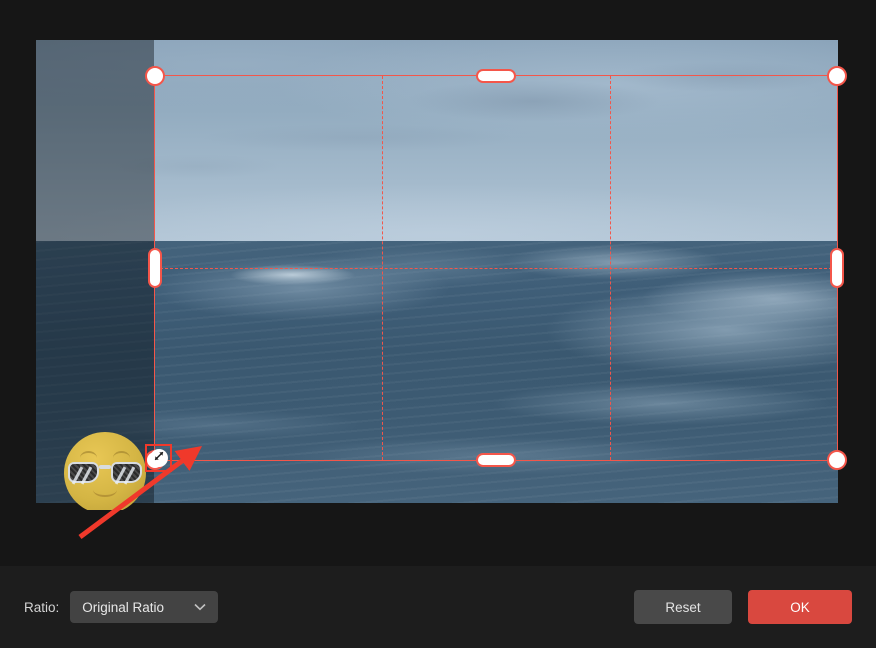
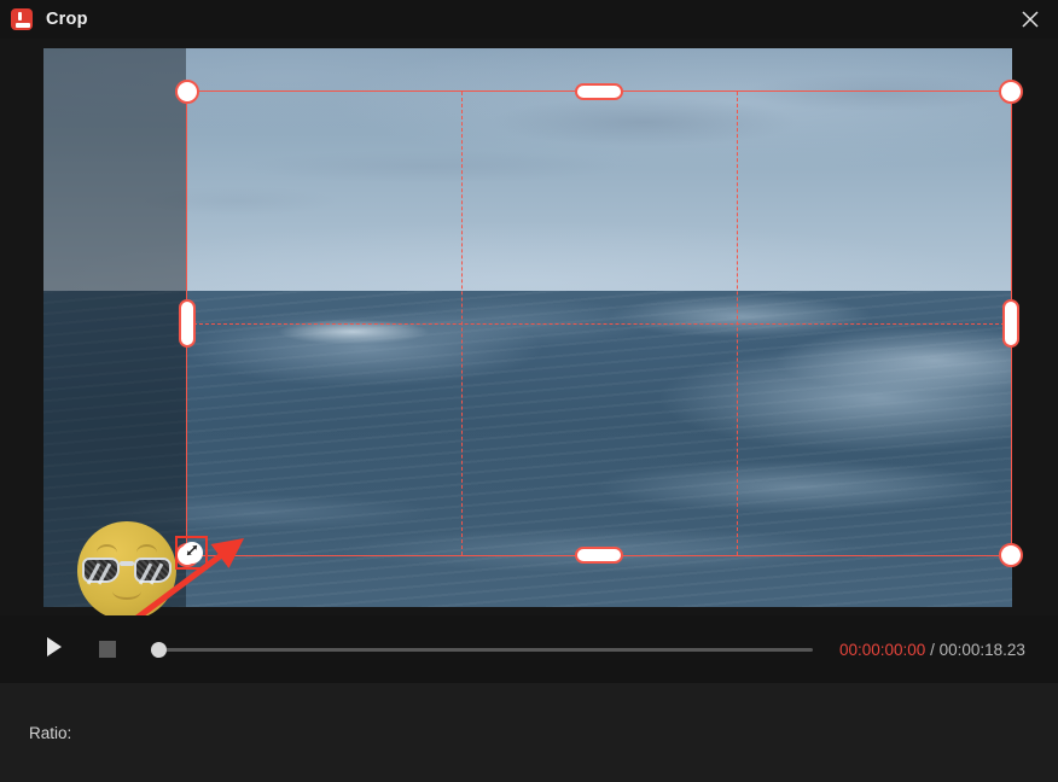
+ Crop
+ 00:00:00:00 / 00:00:18.23
  Ratio:
- Original Ratio
- Reset
- OK
